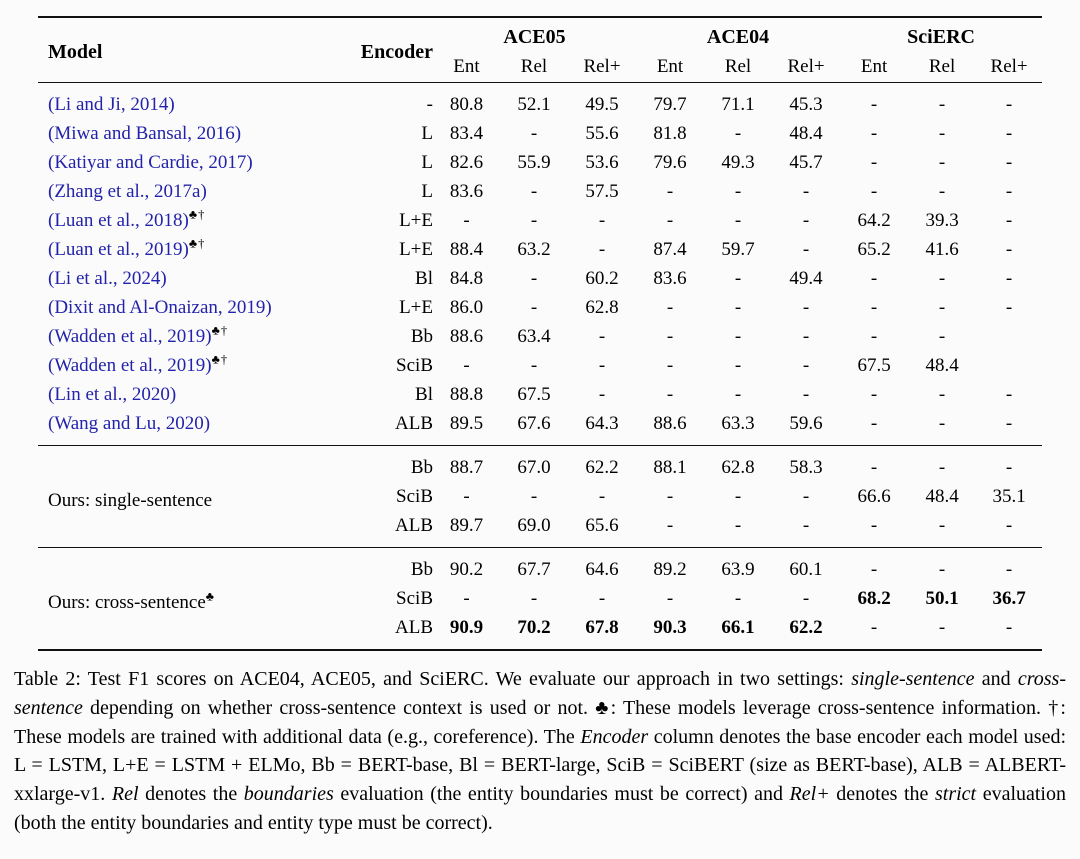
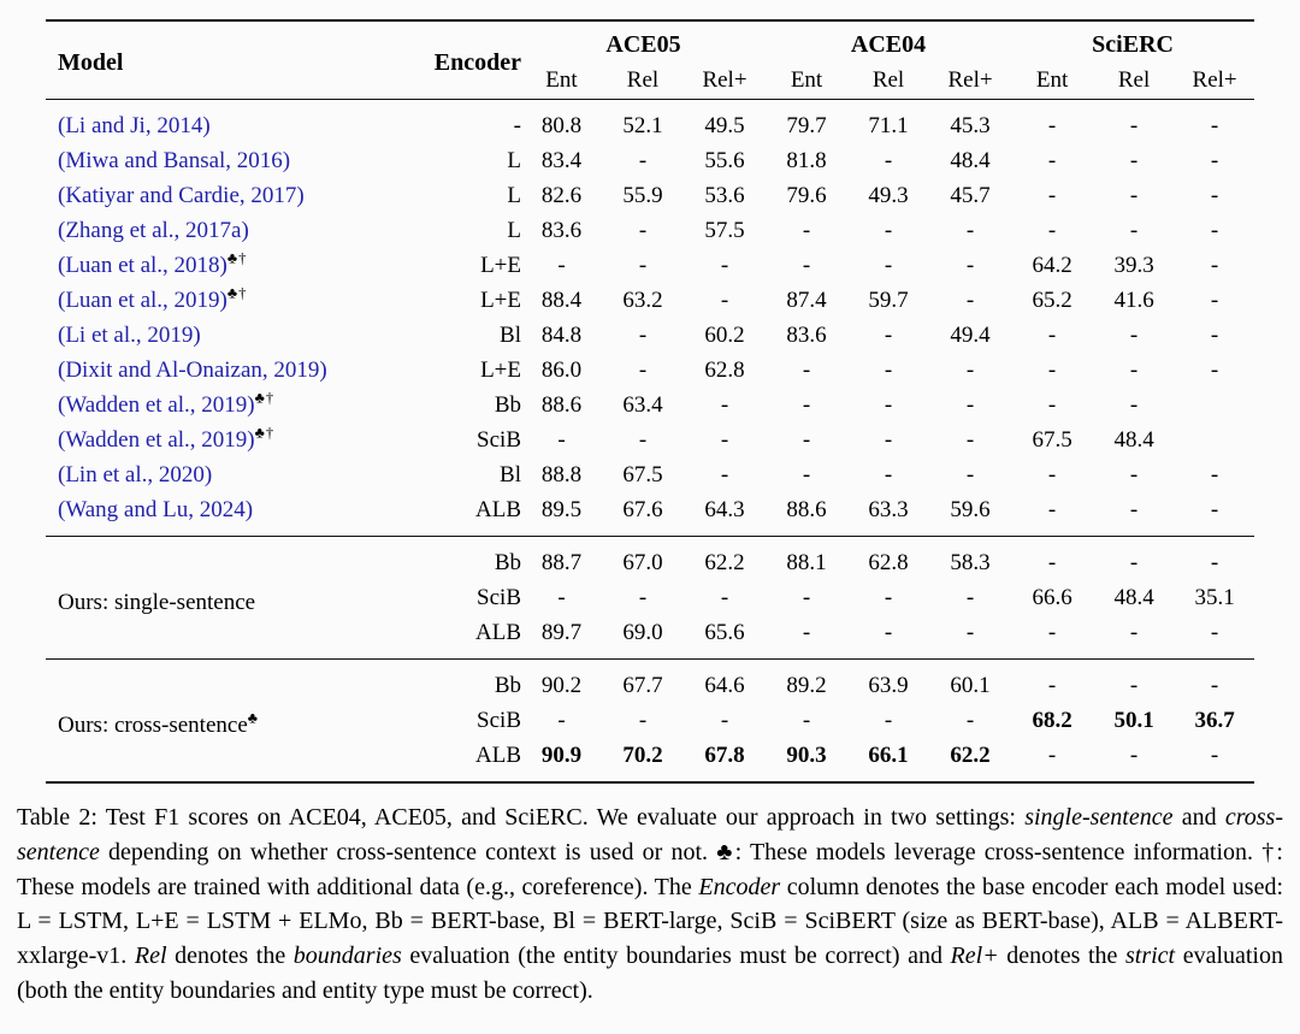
  Model	Encoder	ACE05	ACE04	SciERC
  Ent	Rel	Rel+	Ent	Rel	Rel+	Ent	Rel	Rel+
  (Li and Ji, 2014)	-	80.8	52.1	49.5	79.7	71.1	45.3	-	-	-
  (Miwa and Bansal, 2016)	L	83.4	-	55.6	81.8	-	48.4	-	-	-
  (Katiyar and Cardie, 2017)	L	82.6	55.9	53.6	79.6	49.3	45.7	-	-	-
  (Zhang et al., 2017a)	L	83.6	-	57.5	-	-	-	-	-	-
  (Luan et al., 2018)♣†	L+E	-	-	-	-	-	-	64.2	39.3	-
  (Luan et al., 2019)♣†	L+E	88.4	63.2	-	87.4	59.7	-	65.2	41.6	-
- (Li et al., 2024)	Bl	84.8	-	60.2	83.6	-	49.4	-	-	-
+ (Li et al., 2019)	Bl	84.8	-	60.2	83.6	-	49.4	-	-	-
  (Dixit and Al-Onaizan, 2019)	L+E	86.0	-	62.8	-	-	-	-	-	-
  (Wadden et al., 2019)♣†	Bb	88.6	63.4	-	-	-	-	-	-
  (Wadden et al., 2019)♣†	SciB	-	-	-	-	-	-	67.5	48.4
  (Lin et al., 2020)	Bl	88.8	67.5	-	-	-	-	-	-	-
- (Wang and Lu, 2020)	ALB	89.5	67.6	64.3	88.6	63.3	59.6	-	-	-
+ (Wang and Lu, 2024)	ALB	89.5	67.6	64.3	88.6	63.3	59.6	-	-	-
  Ours: single-sentence	Bb	88.7	67.0	62.2	88.1	62.8	58.3	-	-	-
  SciB	-	-	-	-	-	-	66.6	48.4	35.1
  ALB	89.7	69.0	65.6	-	-	-	-	-	-
  Ours: cross-sentence♣	Bb	90.2	67.7	64.6	89.2	63.9	60.1	-	-	-
  SciB	-	-	-	-	-	-	68.2	50.1	36.7
  ALB	90.9	70.2	67.8	90.3	66.1	62.2	-	-	-
  Table 2: Test F1 scores on ACE04, ACE05, and SciERC. We evaluate our approach in two settings: single-sentence and cross-sentence depending on whether cross-sentence context is used or not. ♣: These models leverage cross-sentence information. †: These models are trained with additional data (e.g., coreference). The Encoder column denotes the base encoder each model used: L = LSTM, L+E = LSTM + ELMo, Bb = BERT-base, Bl = BERT-large, SciB = SciBERT (size as BERT-base), ALB = ALBERT-xxlarge-v1. Rel denotes the boundaries evaluation (the entity boundaries must be correct) and Rel+ denotes the strict evaluation (both the entity boundaries and entity type must be correct).
